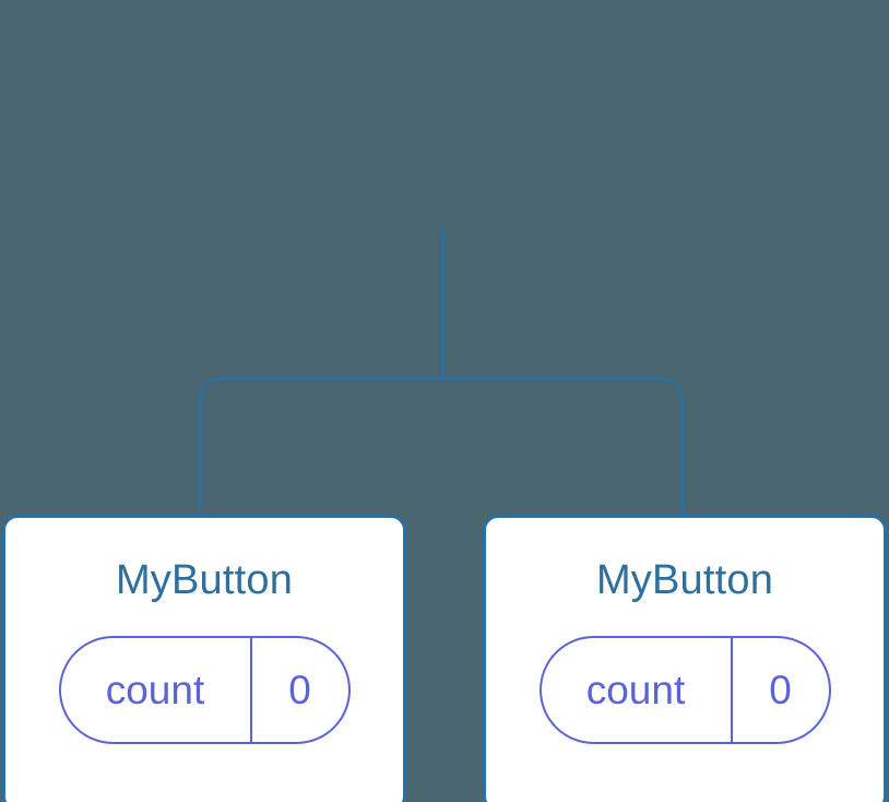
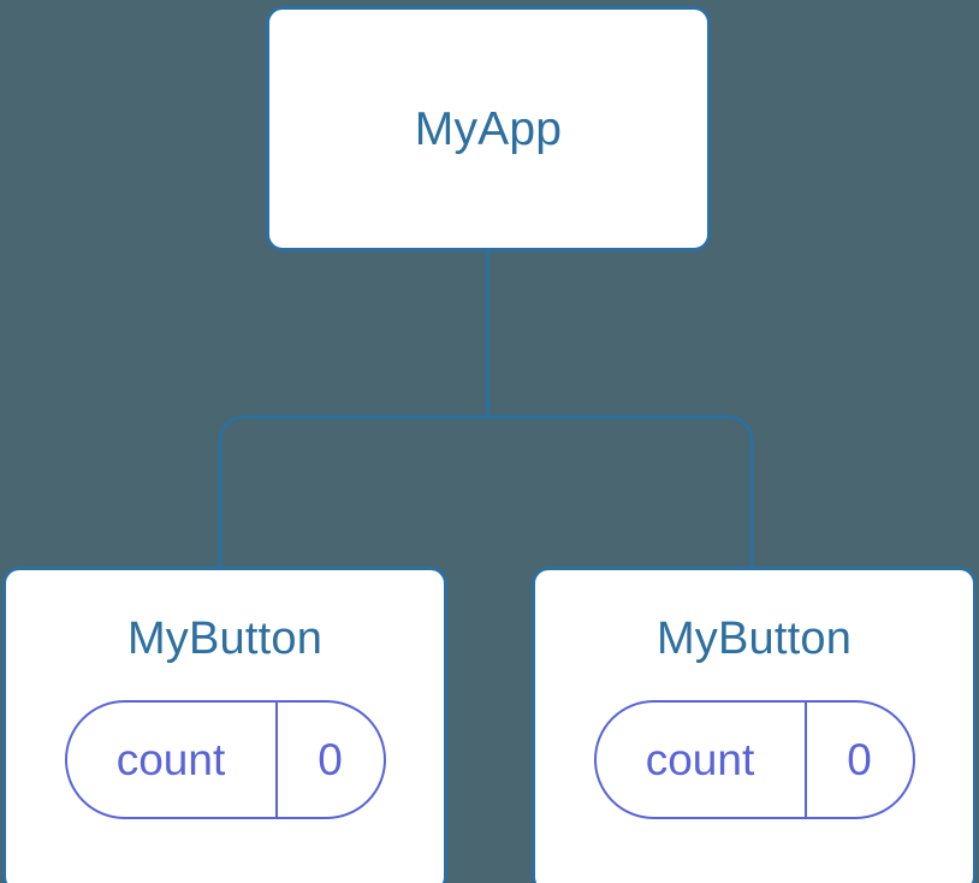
+ MyApp
  MyButton
  count
  0
  MyButton
  count
  0
